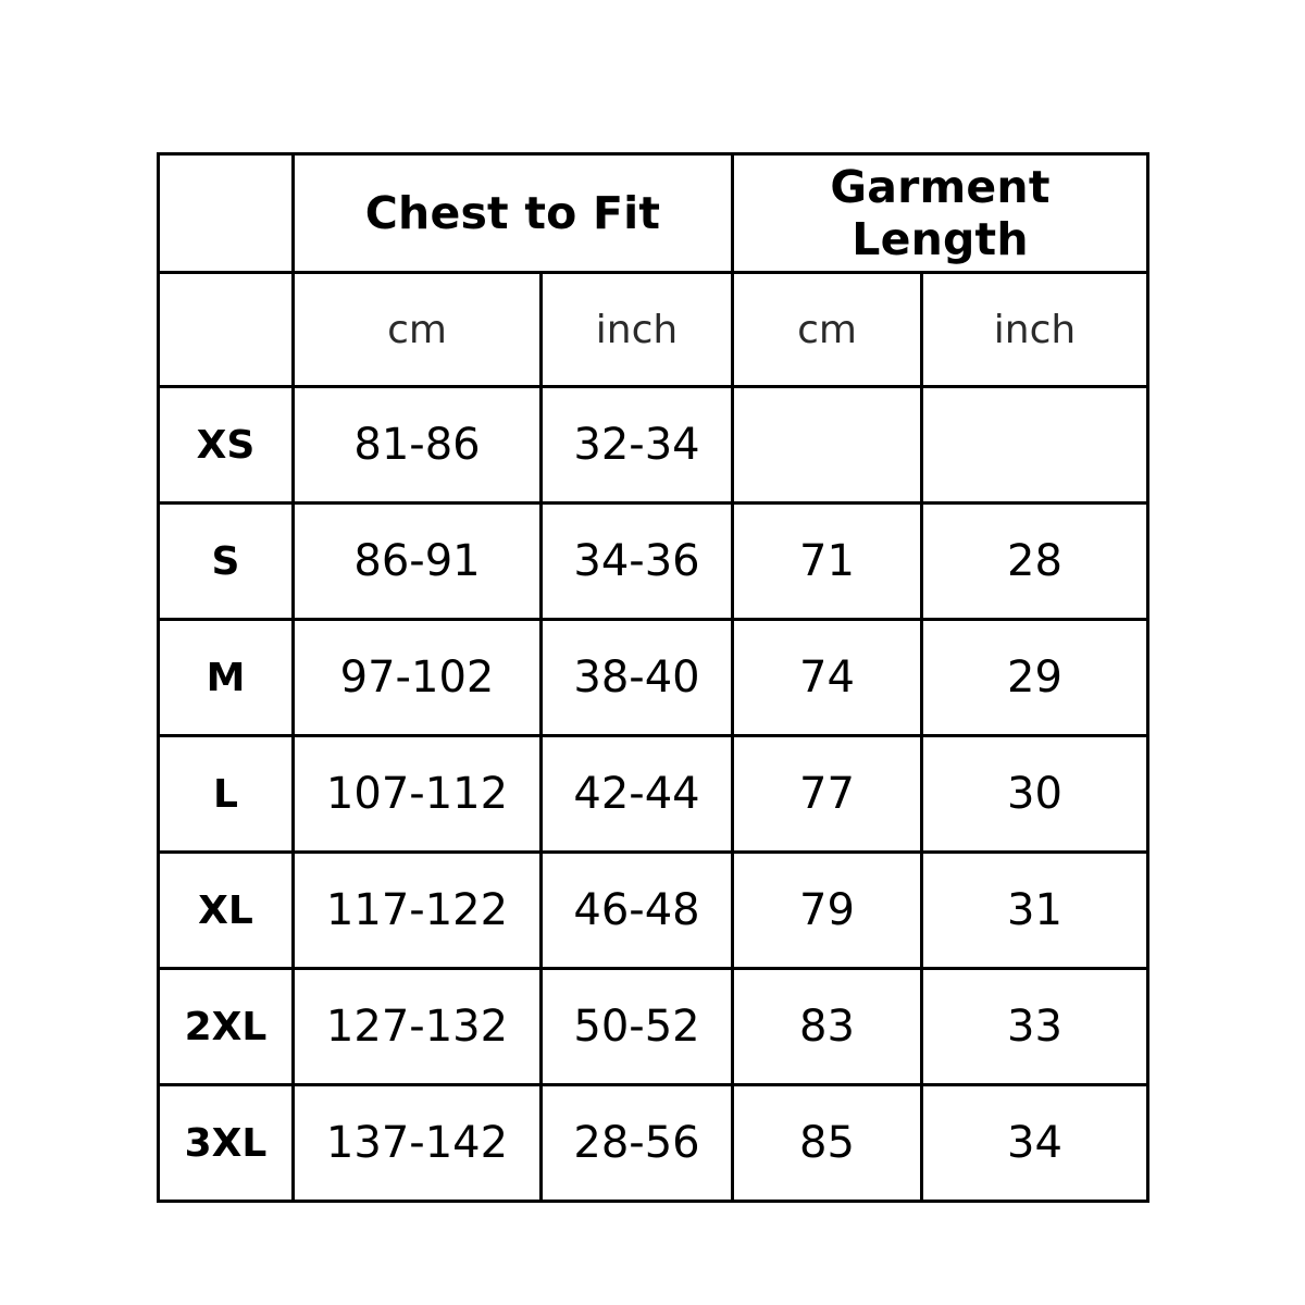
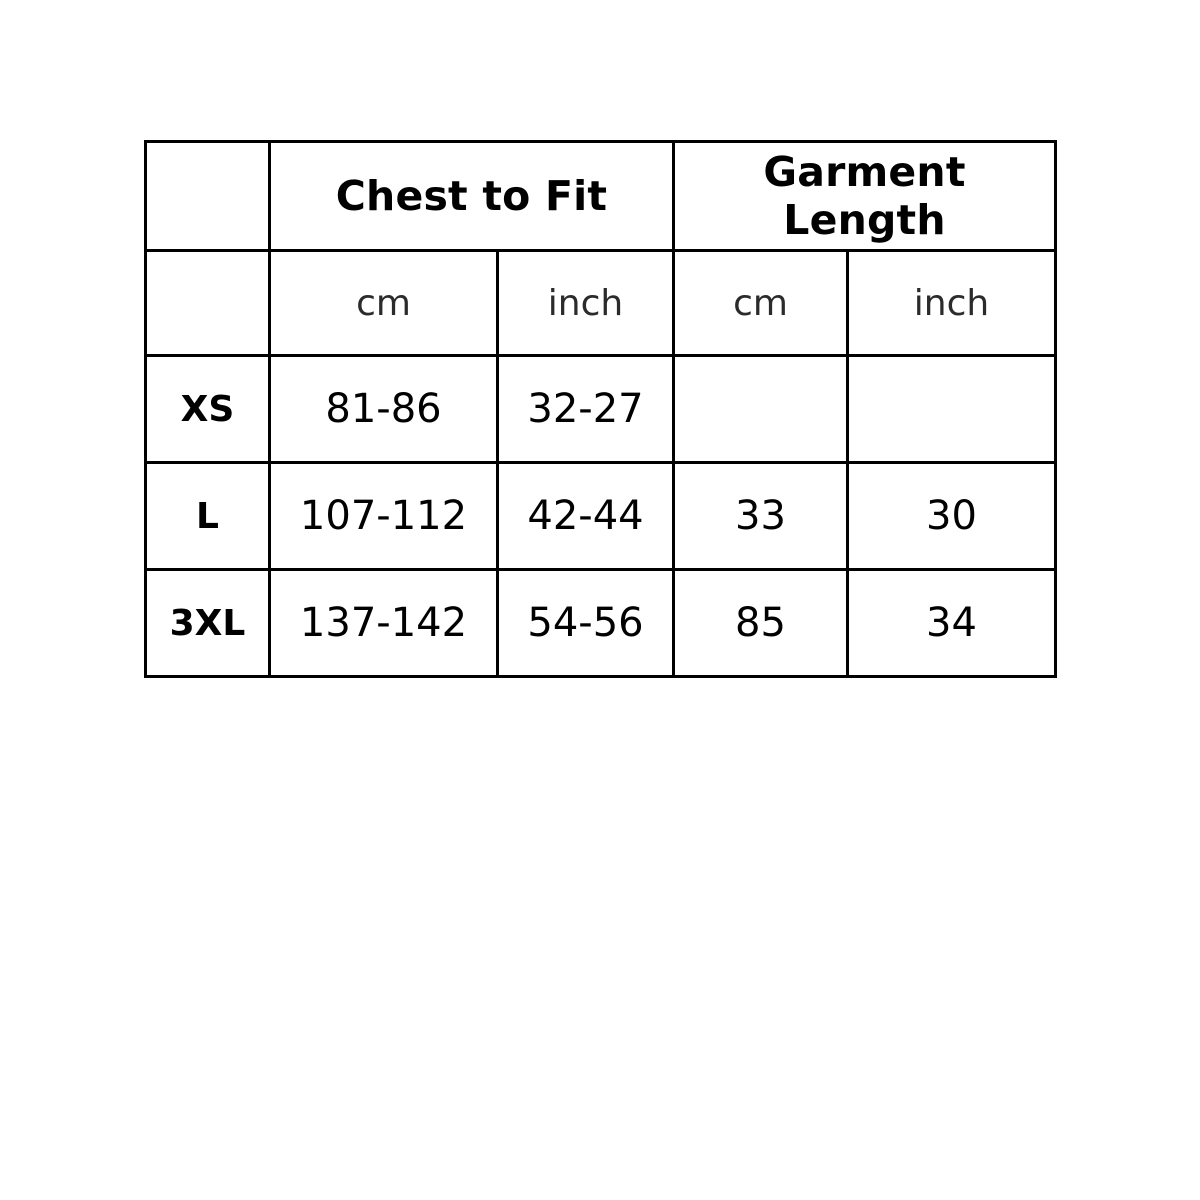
  	Chest to Fit	Garment Length
  	cm	inch	cm	inch
- XS	81-86	32-34
+ XS	81-86	32-27
- S	86-91	34-36	71	28
- M	97-102	38-40	74	29
- L	107-112	42-44	77	30
+ L	107-112	42-44	33	30
- XL	117-122	46-48	79	31
- 2XL	127-132	50-52	83	33
- 3XL	137-142	28-56	85	34
+ 3XL	137-142	54-56	85	34
